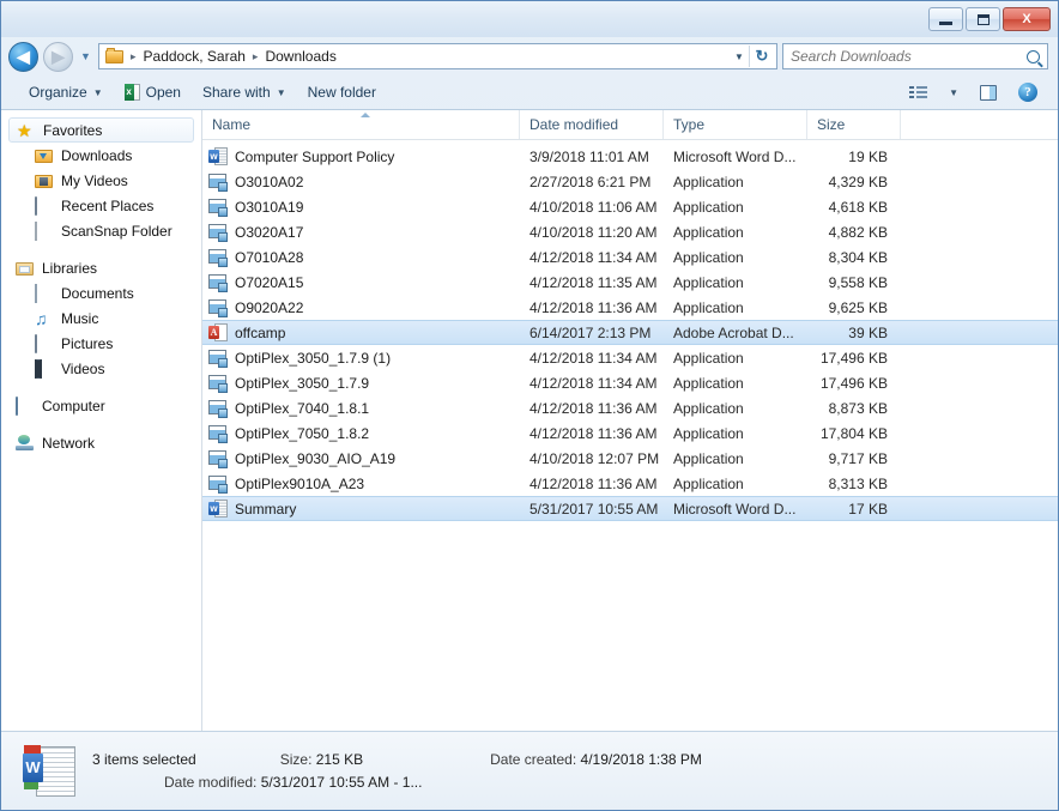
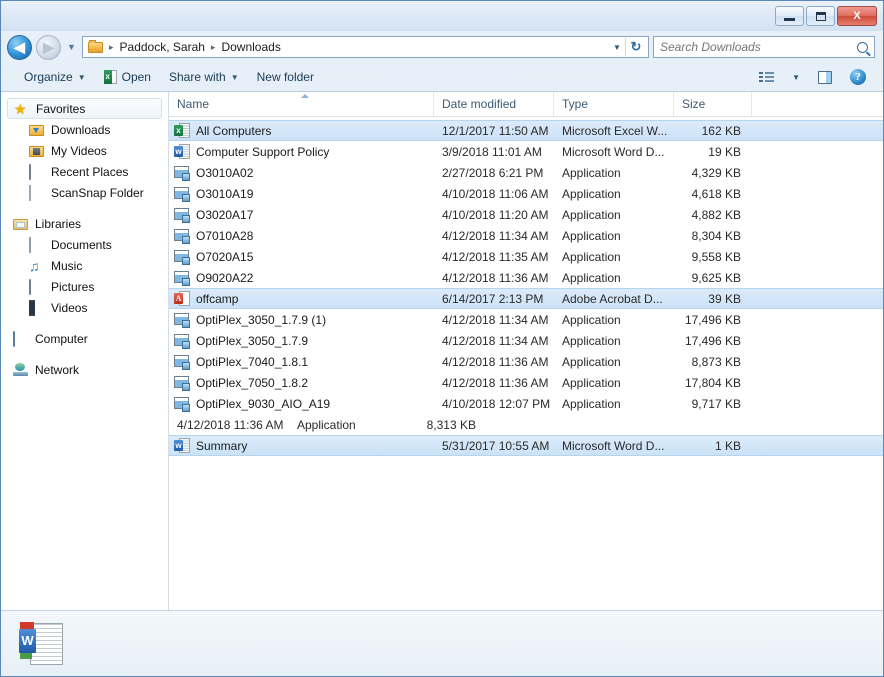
  X
  ◀
  ▶
  ▼
  ▸
  Paddock, Sarah
  ▸
  Downloads
  ▼
  ↻
  Search Downloads
  Organize
  ▼
  Open
  Share with
  ▼
  New folder
  ▼
  ?
  ★
  Favorites
  Downloads
  My Videos
  Recent Places
  ScanSnap Folder
  Libraries
  Documents
  ♫
  Music
  Pictures
  Videos
  Computer
  Network
  Name
  Date modified
  Type
  Size
+ x
+ All Computers
+ 12/1/2017 11:50 AM
+ Microsoft Excel W...
+ 162 KB
  w
  Computer Support Policy
  3/9/2018 11:01 AM
  Microsoft Word D...
  19 KB
  O3010A02
  2/27/2018 6:21 PM
  Application
  4,329 KB
  O3010A19
  4/10/2018 11:06 AM
  Application
  4,618 KB
  O3020A17
  4/10/2018 11:20 AM
  Application
  4,882 KB
  O7010A28
  4/12/2018 11:34 AM
  Application
  8,304 KB
  O7020A15
  4/12/2018 11:35 AM
  Application
  9,558 KB
  O9020A22
  4/12/2018 11:36 AM
  Application
  9,625 KB
  A
  offcamp
  6/14/2017 2:13 PM
  Adobe Acrobat D...
  39 KB
  OptiPlex_3050_1.7.9 (1)
  4/12/2018 11:34 AM
  Application
  17,496 KB
  OptiPlex_3050_1.7.9
  4/12/2018 11:34 AM
  Application
  17,496 KB
  OptiPlex_7040_1.8.1
  4/12/2018 11:36 AM
  Application
  8,873 KB
  OptiPlex_7050_1.8.2
  4/12/2018 11:36 AM
  Application
  17,804 KB
  OptiPlex_9030_AIO_A19
  4/10/2018 12:07 PM
  Application
  9,717 KB
- OptiPlex9010A_A23
  4/12/2018 11:36 AM
  Application
  8,313 KB
  w
  Summary
  5/31/2017 10:55 AM
  Microsoft Word D...
- 17 KB
+ 1 KB
  W
- 3 items selected
- Size:
- 215 KB
- Date created:
- 4/19/2018 1:38 PM
- Date modified:
- 5/31/2017 10:55 AM - 1...
